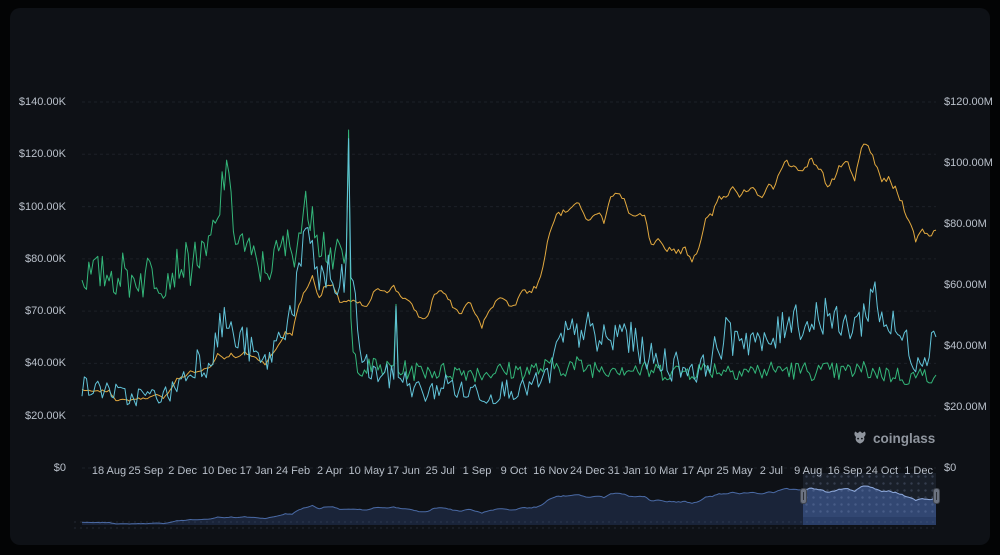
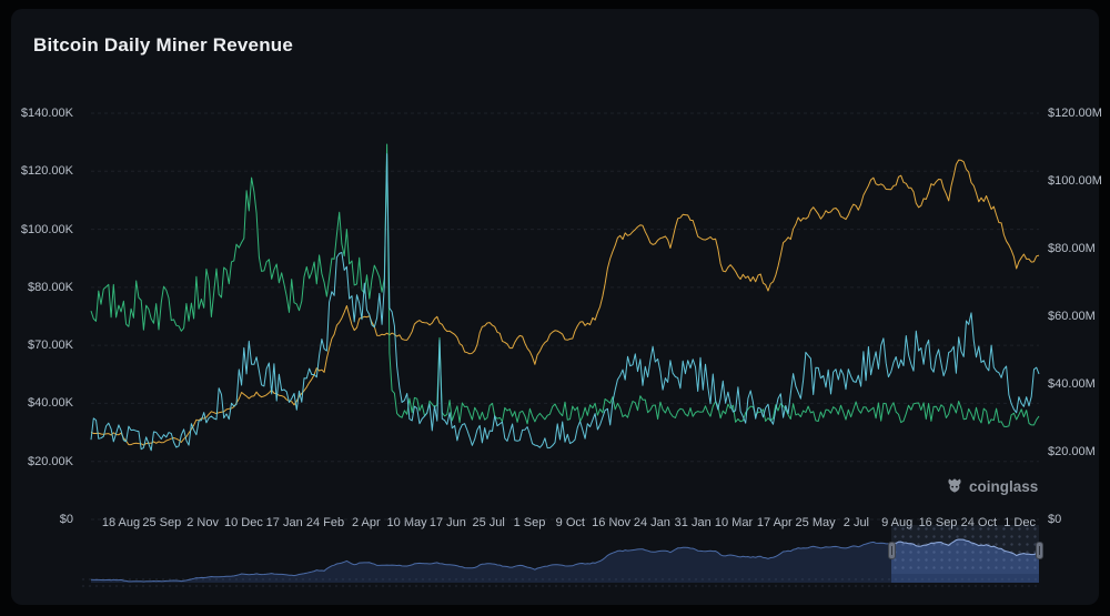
+ Bitcoin Daily Miner Revenue
  $140.00K
  $120.00K
  $100.00K
  $80.00K
  $70.00K
  $40.00K
  $20.00K
  $0
  $120.00M
  $100.00M
  $80.00M
  $60.00M
  $40.00M
  $20.00M
  $0
  18 Aug
  25 Sep
- 2 Dec
+ 2 Nov
  10 Dec
  17 Jan
  24 Feb
  2 Apr
  10 May
  17 Jun
  25 Jul
  1 Sep
  9 Oct
  16 Nov
- 24 Dec
+ 24 Jan
  31 Jan
  10 Mar
  17 Apr
  25 May
  2 Jul
  9 Aug
  16 Sep
  24 Oct
  1 Dec
  coinglass
